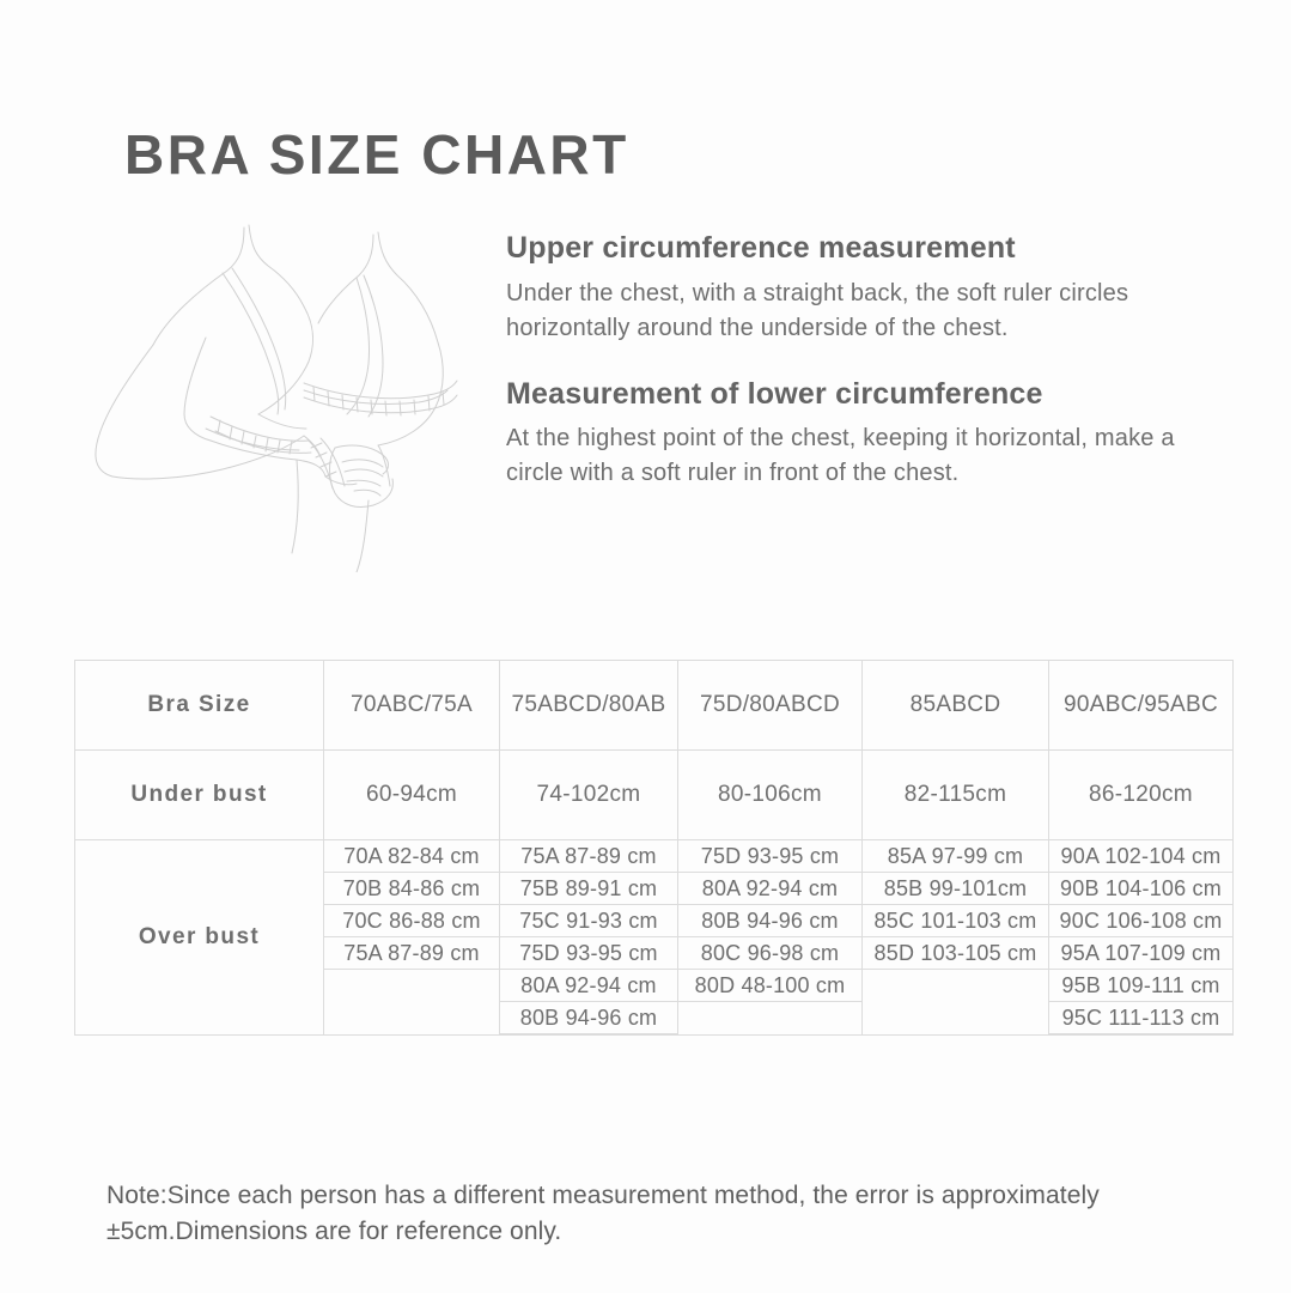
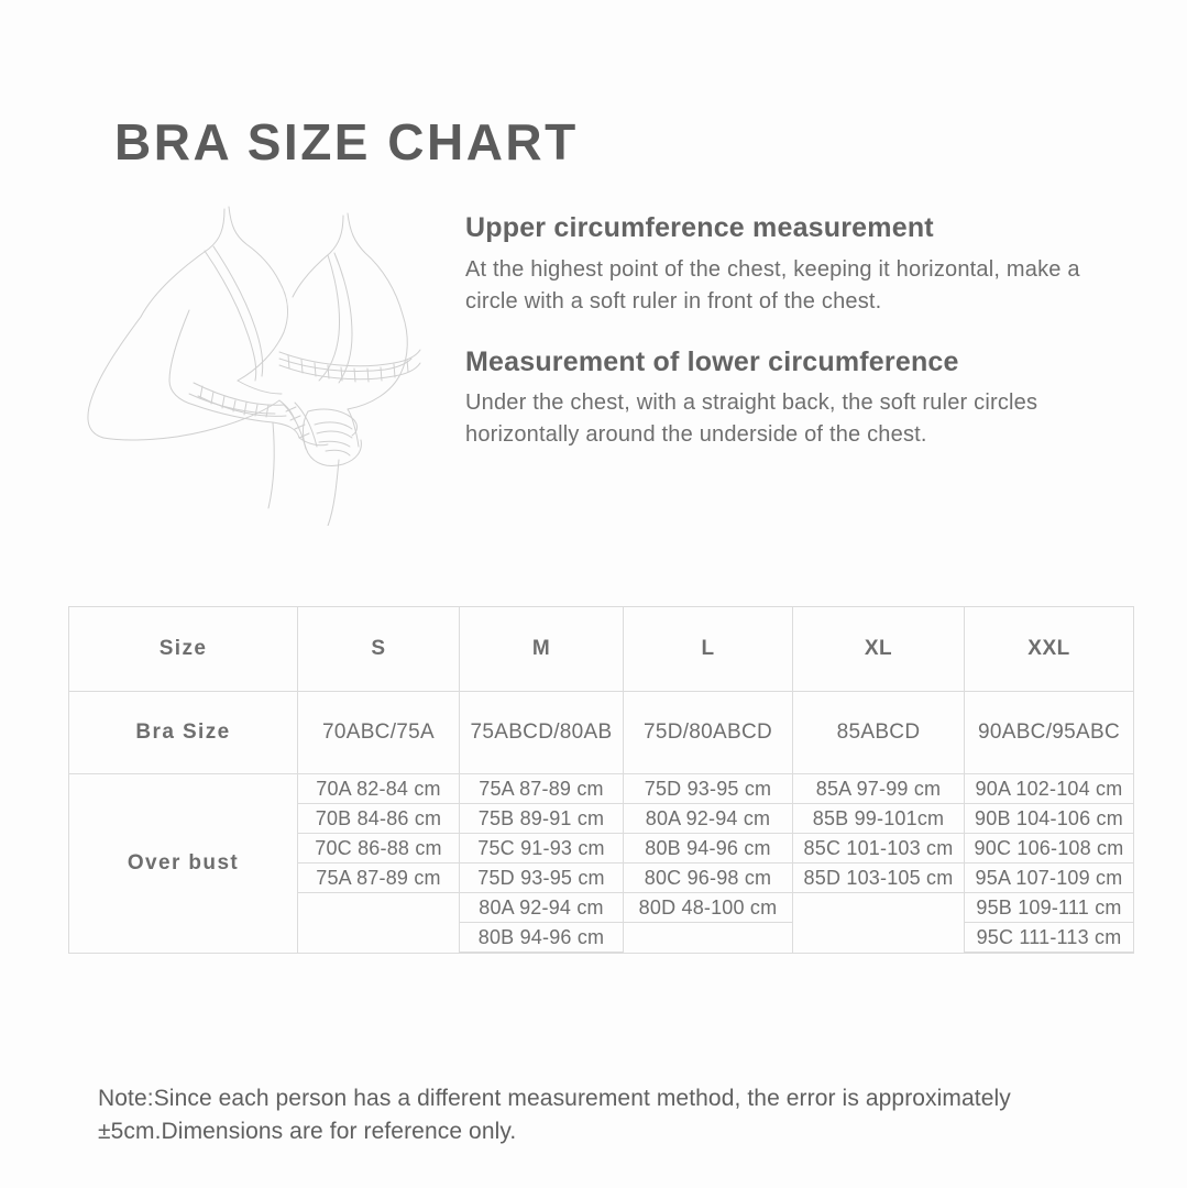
  BRA SIZE CHART
  Upper circumference measurement
- Under the chest, with a straight back, the soft ruler circles horizontally around the underside of the chest.
+ At the highest point of the chest, keeping it horizontal, make a circle with a soft ruler in front of the chest.
  Measurement of lower circumference
- At the highest point of the chest, keeping it horizontal, make a circle with a soft ruler in front of the chest.
+ Under the chest, with a straight back, the soft ruler circles horizontally around the underside of the chest.
+ Size	S	M	L	XL	XXL
  Bra Size	70ABC/75A	75ABCD/80AB	75D/80ABCD	85ABCD	90ABC/95ABC
- Under bust	60-94cm	74-102cm	80-106cm	82-115cm	86-120cm
  Over bust	70A 82-84 cm70B 84-86 cm70C 86-88 cm75A 87-89 cm	75A 87-89 cm75B 89-91 cm75C 91-93 cm75D 93-95 cm80A 92-94 cm80B 94-96 cm	75D 93-95 cm80A 92-94 cm80B 94-96 cm80C 96-98 cm80D 48-100 cm	85A 97-99 cm85B 99-101cm85C 101-103 cm85D 103-105 cm	90A 102-104 cm90B 104-106 cm90C 106-108 cm95A 107-109 cm95B 109-111 cm95C 111-113 cm
  Note:Since each person has a different measurement method, the error is approximately ±5cm.Dimensions are for reference only.
